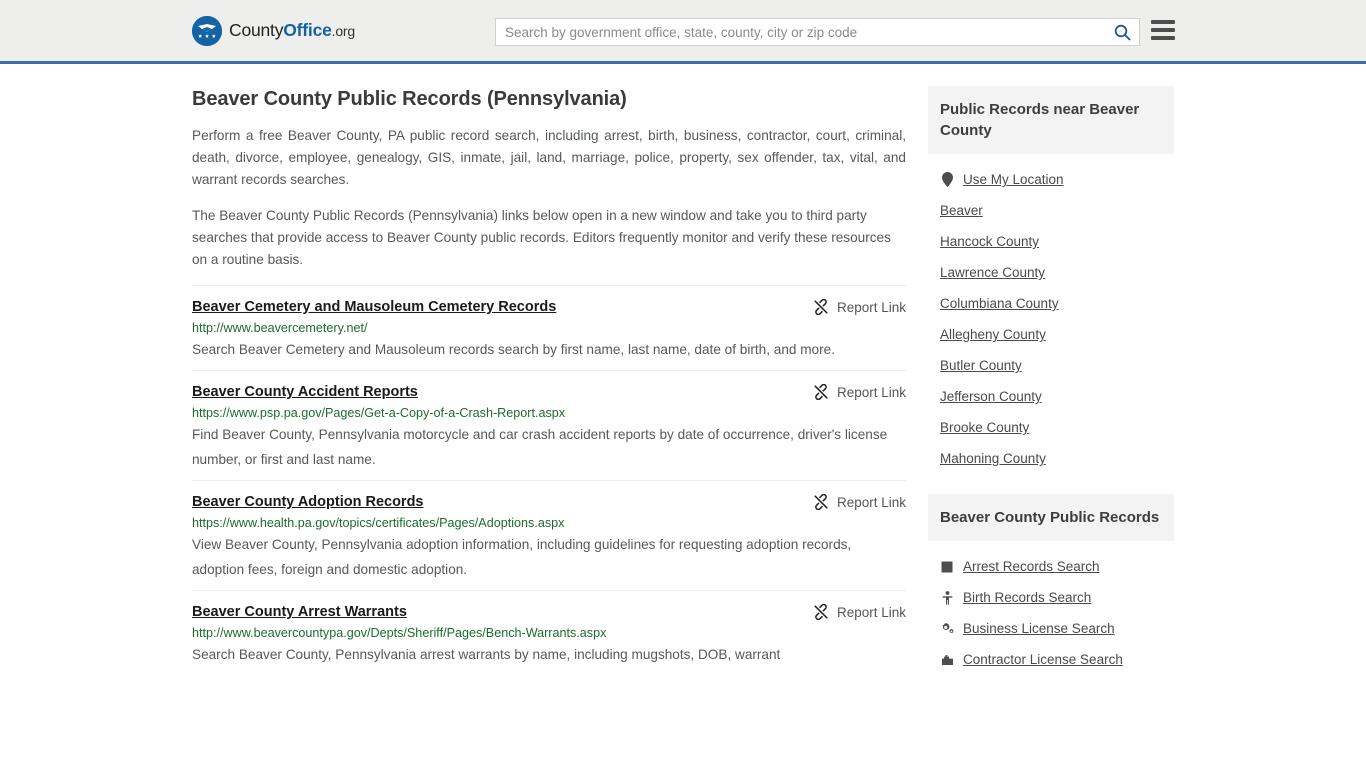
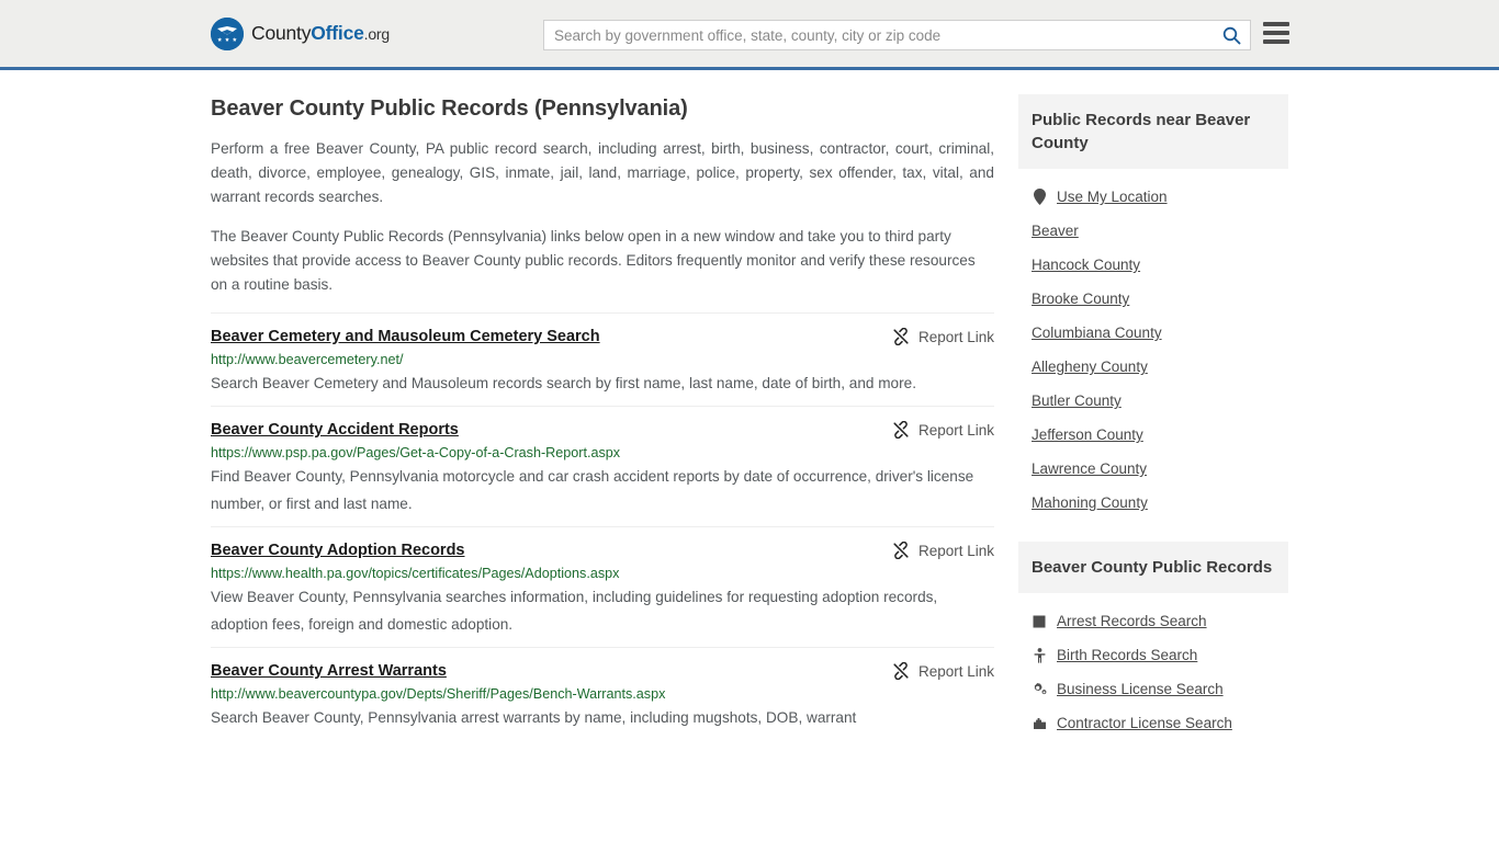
  CountyOffice.org
  Search by government office, state, county, city or zip code
  Beaver County Public Records (Pennsylvania)
  Perform a free Beaver County, PA public record search, including arrest, birth, business, contractor, court, criminal, death, divorce, employee, genealogy, GIS, inmate, jail, land, marriage, police, property, sex offender, tax, vital, and warrant records searches.
- The Beaver County Public Records (Pennsylvania) links below open in a new window and take you to third party searches that provide access to Beaver County public records. Editors frequently monitor and verify these resources on a routine basis.
+ The Beaver County Public Records (Pennsylvania) links below open in a new window and take you to third party websites that provide access to Beaver County public records. Editors frequently monitor and verify these resources on a routine basis.
- Beaver Cemetery and Mausoleum Cemetery Records
+ Beaver Cemetery and Mausoleum Cemetery Search
  Report Link
  http://www.beavercemetery.net/
  Search Beaver Cemetery and Mausoleum records search by first name, last name, date of birth, and more.
  Beaver County Accident Reports
  Report Link
  https://www.psp.pa.gov/Pages/Get-a-Copy-of-a-Crash-Report.aspx
  Find Beaver County, Pennsylvania motorcycle and car crash accident reports by date of occurrence, driver's license number, or first and last name.
  Beaver County Adoption Records
  Report Link
  https://www.health.pa.gov/topics/certificates/Pages/Adoptions.aspx
- View Beaver County, Pennsylvania adoption information, including guidelines for requesting adoption records, adoption fees, foreign and domestic adoption.
+ View Beaver County, Pennsylvania searches information, including guidelines for requesting adoption records, adoption fees, foreign and domestic adoption.
  Beaver County Arrest Warrants
  Report Link
  http://www.beavercountypa.gov/Depts/Sheriff/Pages/Bench-Warrants.aspx
  Search Beaver County, Pennsylvania arrest warrants by name, including mugshots, DOB, warrant
  Public Records near Beaver County
  Use My Location
  Beaver
  Hancock County
- Lawrence County
+ Brooke County
  Columbiana County
  Allegheny County
  Butler County
  Jefferson County
- Brooke County
+ Lawrence County
  Mahoning County
  Beaver County Public Records
  Arrest Records Search
  Birth Records Search
  Business License Search
  Contractor License Search
